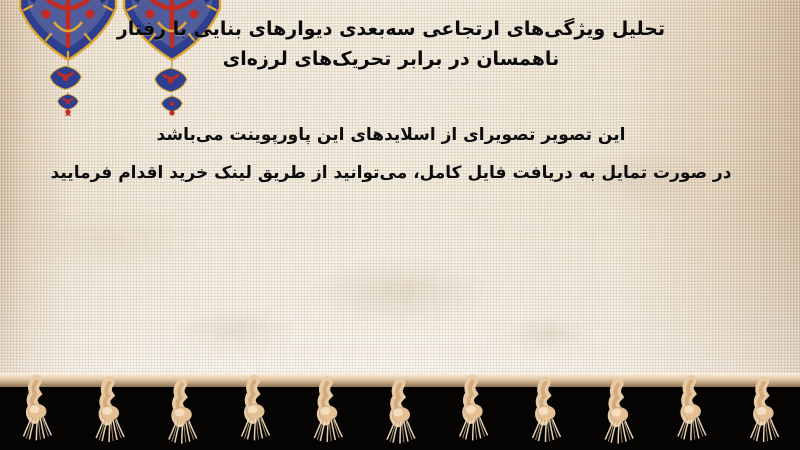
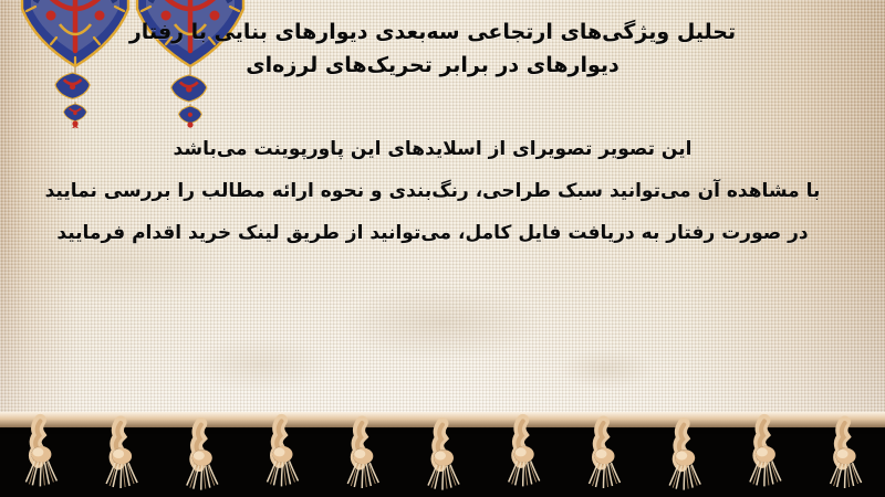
  تحلیل ویژگی‌های ارتجاعی سه‌بعدی دیوارهای بنایی با رفتار
- ناهمسان در برابر تحریک‌های لرزه‌ای
+ دیوارهای در برابر تحریک‌های لرزه‌ای
  این تصویر تصویر‌ای از اسلایدهای این پاورپوینت می‌باشد
+ با مشاهده آن می‌توانید سبک طراحی، رنگ‌بندی و نحوه ارائه مطالب را بررسی نمایید
- در صورت تمایل به دریافت فایل کامل، می‌توانید از طریق لینک خرید اقدام فرمایید
+ در صورت رفتار به دریافت فایل کامل، می‌توانید از طریق لینک خرید اقدام فرمایید
